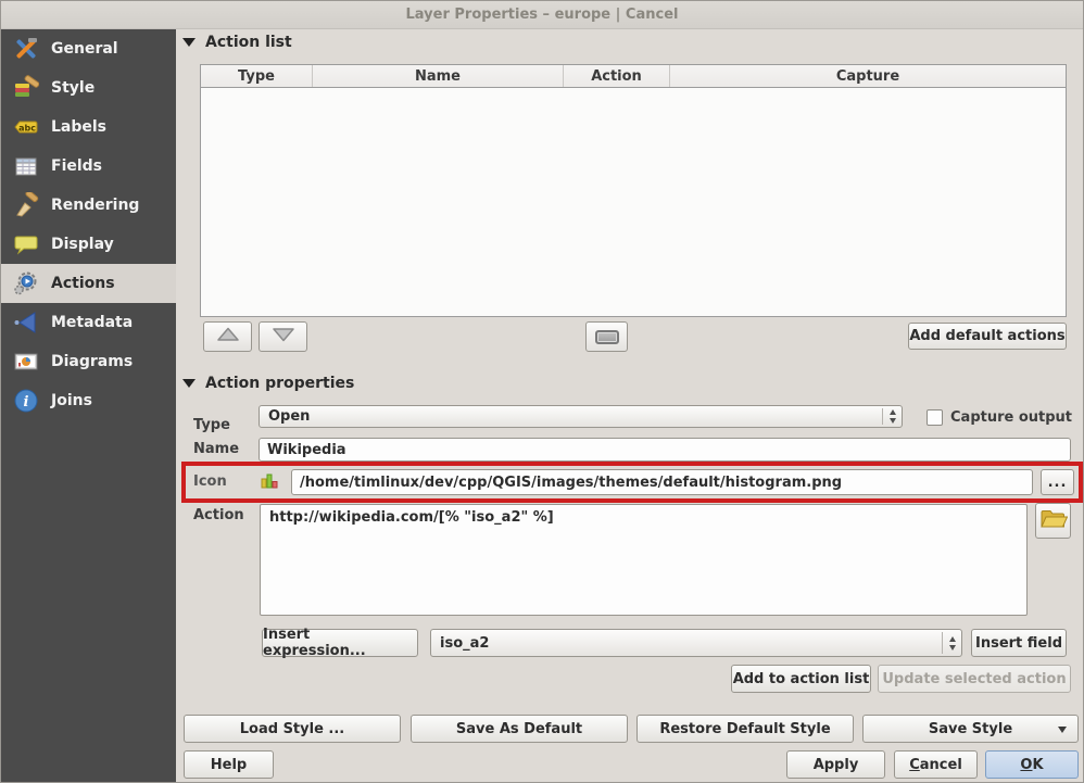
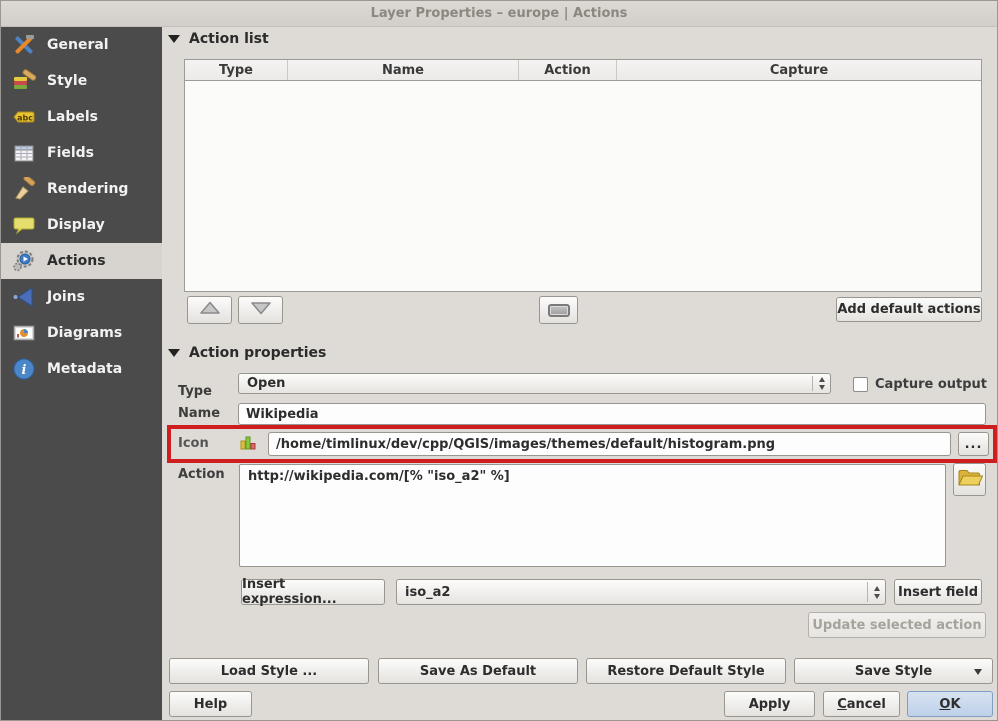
- Layer Properties – europe | Cancel
+ Layer Properties – europe | Actions
  General
  Style
  abc
  Labels
  Fields
  Rendering
  Display
  Actions
- Metadata
+ Joins
  Diagrams
  i
- Joins
+ Metadata
  Action list
  Type
  Name
  Action
  Capture
  Add default actions
  Action properties
  Type
  Open
  Capture output
  Name
  Wikipedia
  Icon
  /home/timlinux/dev/cpp/QGIS/images/themes/default/histogram.png
  ...
  Action
  http://wikipedia.com/[% "iso_a2" %]
  Insert expression...
  iso_a2
  Insert field
- Add to action list
  Update selected action
  Load Style ...
  Save As Default
  Restore Default Style
  Save Style
  Help
  Apply
  Cancel
  OK
